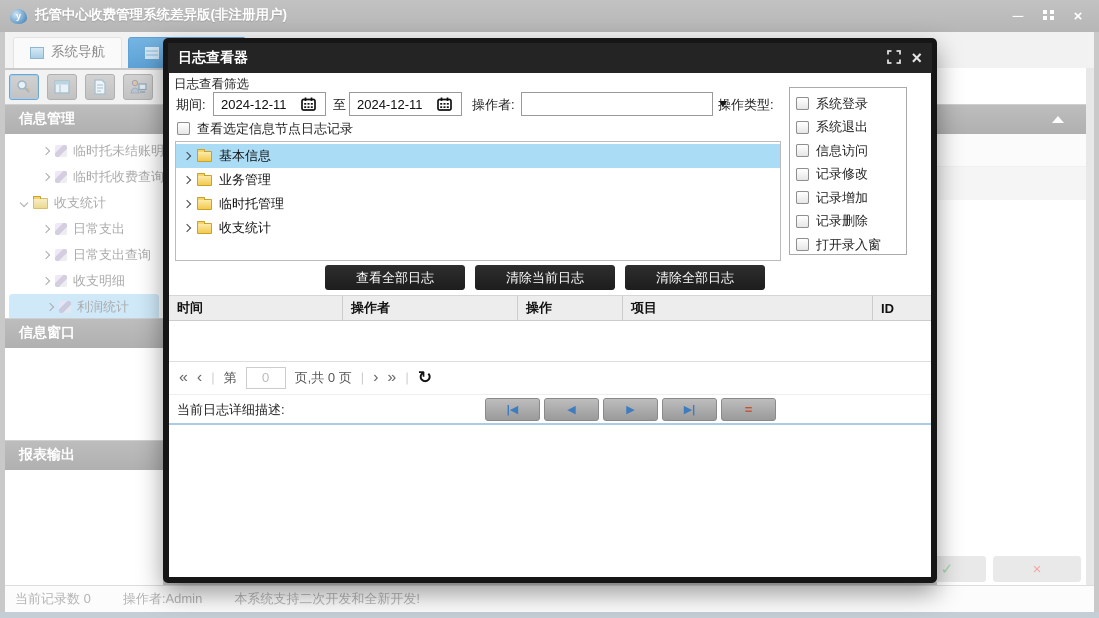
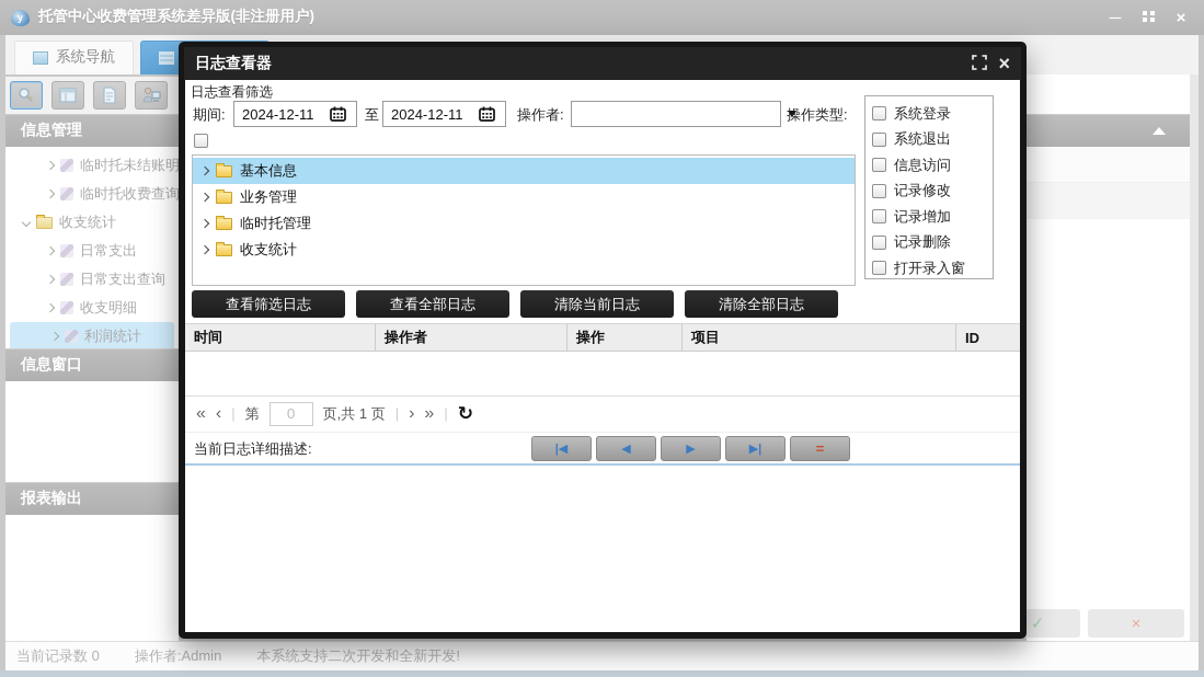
  y
  托管中心收费管理系统差异版(非注册用户)
  ─
  ×
  系统导航
  信息管理
  临时托未结账明
  临时托收费查询
  收支统计
  日常支出
  日常支出查询
  收支明细
  利润统计
  信息窗口
  报表输出
  ✓
  ×
  当前记录数 0
  操作者:Admin
  本系统支持二次开发和全新开发!
  日志查看器
  ×
  日志查看筛选
  期间:
  2024-12-11
  至
  2024-12-11
  操作者:
  操作类型:
  系统登录
  系统退出
  信息访问
  记录修改
  记录增加
  记录删除
  打开录入窗
- 查看选定信息节点日志记录
  基本信息
  业务管理
  临时托管理
  收支统计
+ 查看筛选日志
  查看全部日志
  清除当前日志
  清除全部日志
  时间
  操作者
  操作
  项目
  ID
  «
  ‹
  |
  第
  0
- 页,共 0 页
+ 页,共 1 页
  |
  ›
  »
  |
  ↻
  当前日志详细描述:
  |◀
  ◀
  ▶
  ▶|
  =
